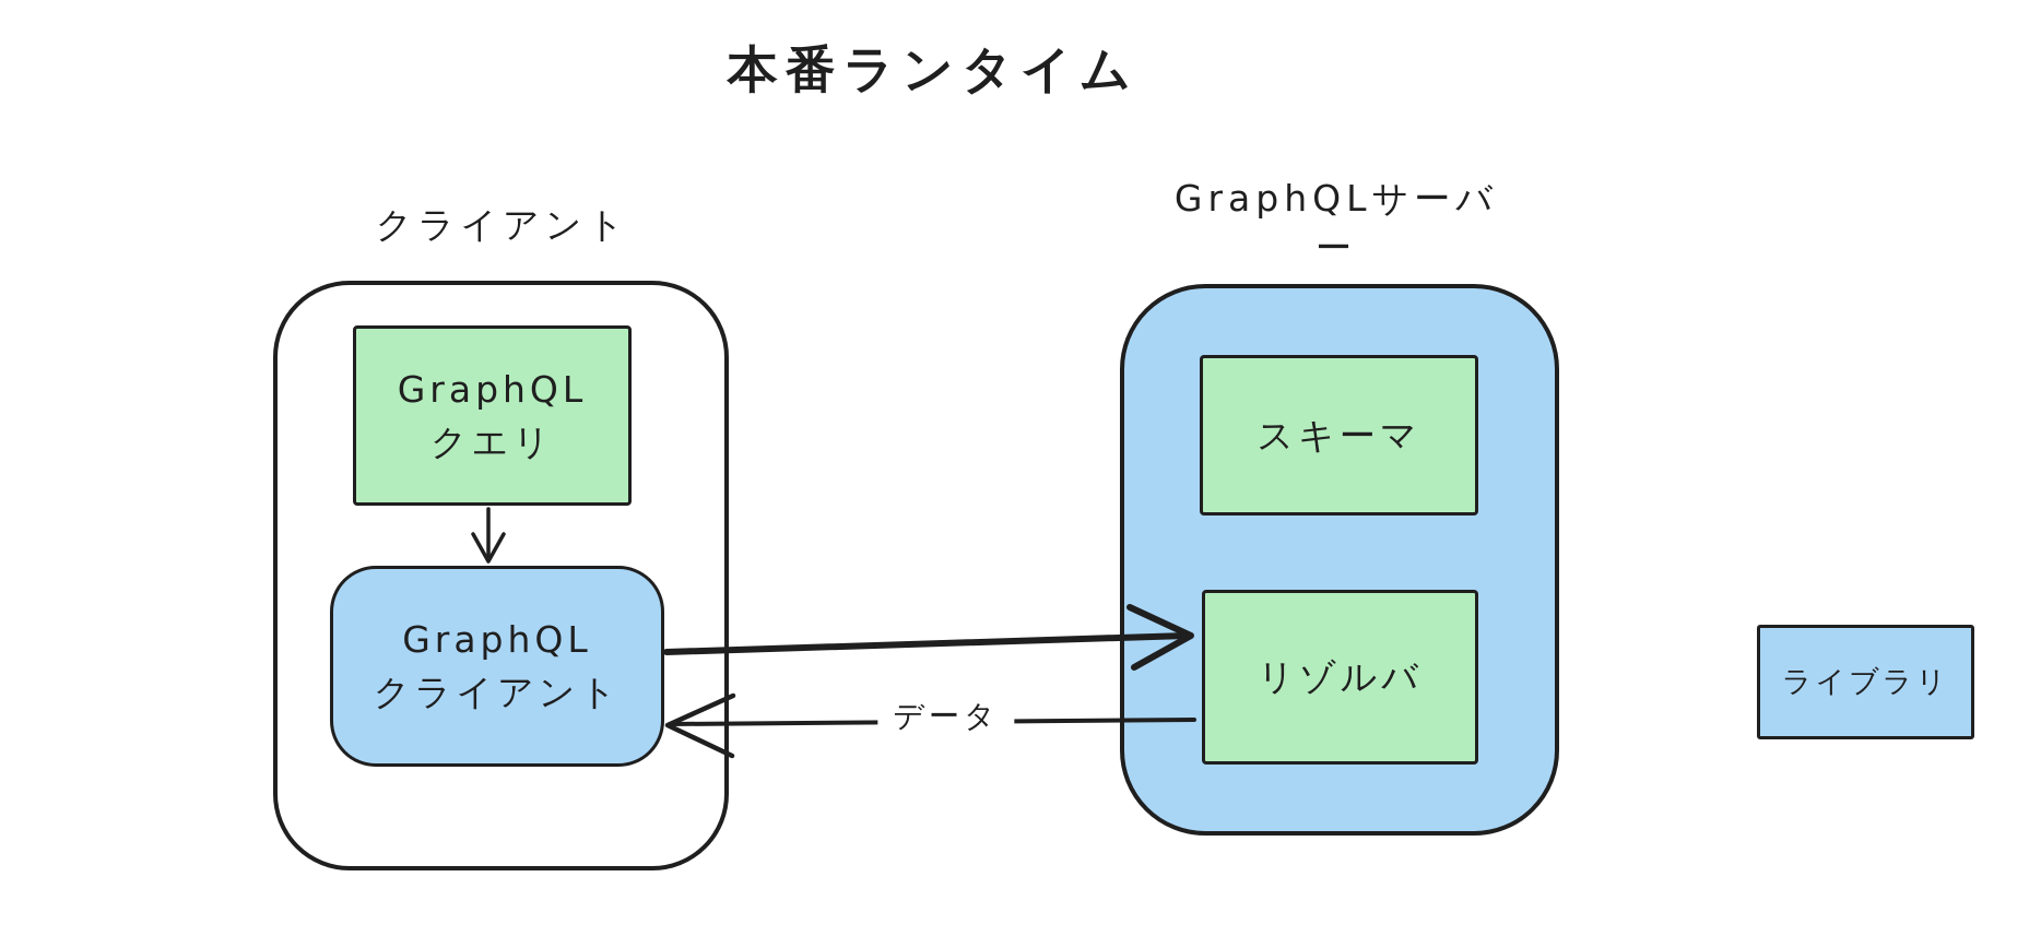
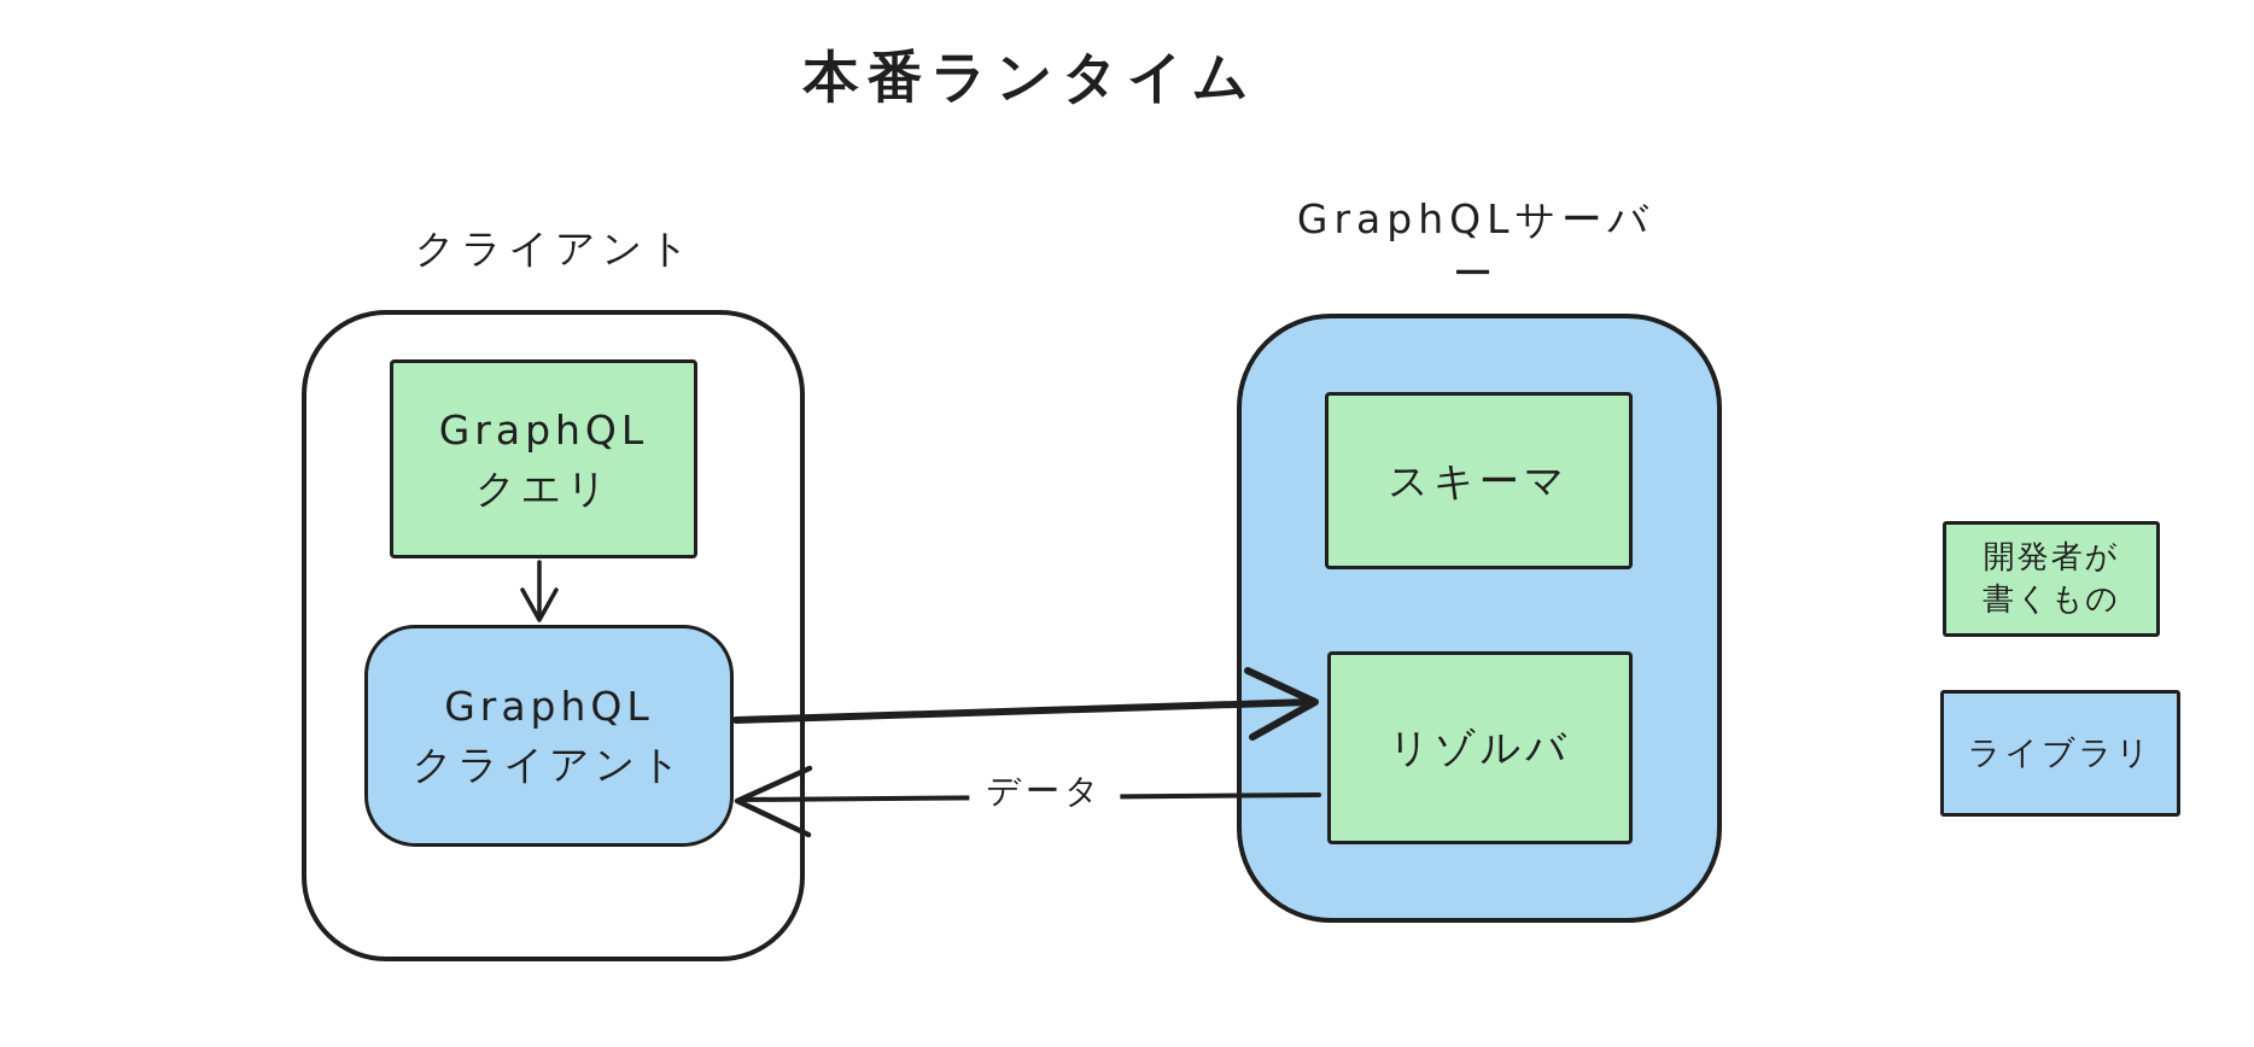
  本番ランタイム
  クライアント
  GraphQLサーバー
  GraphQL
  クエリ
  GraphQL
  クライアント
  スキーマ
  リゾルバ
+ 開発者が
+ 書くもの
  ライブラリ
  データ
